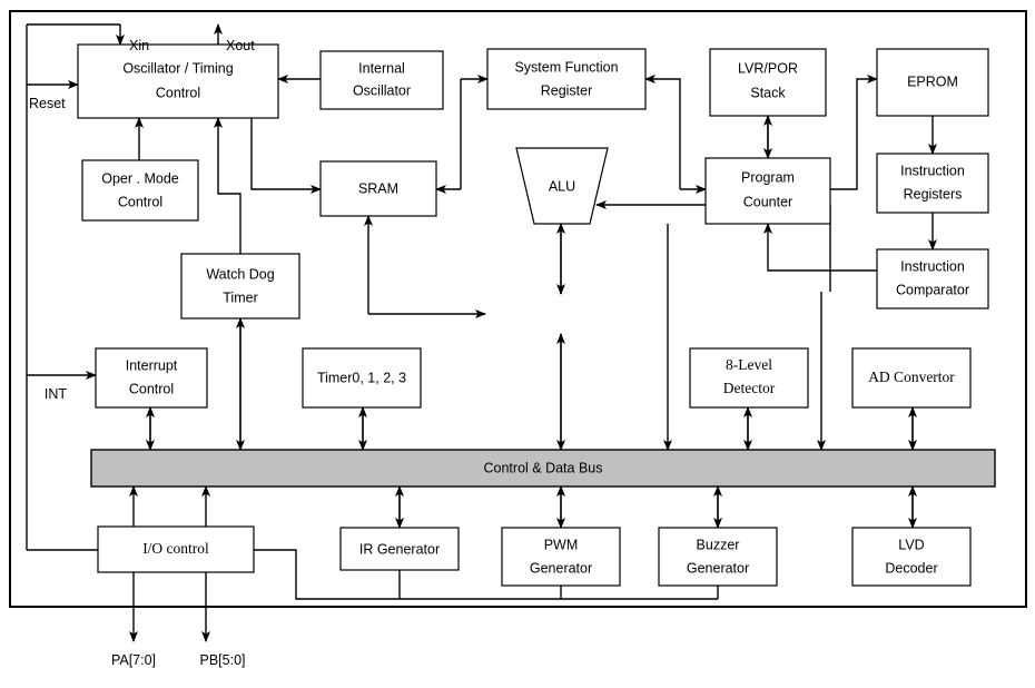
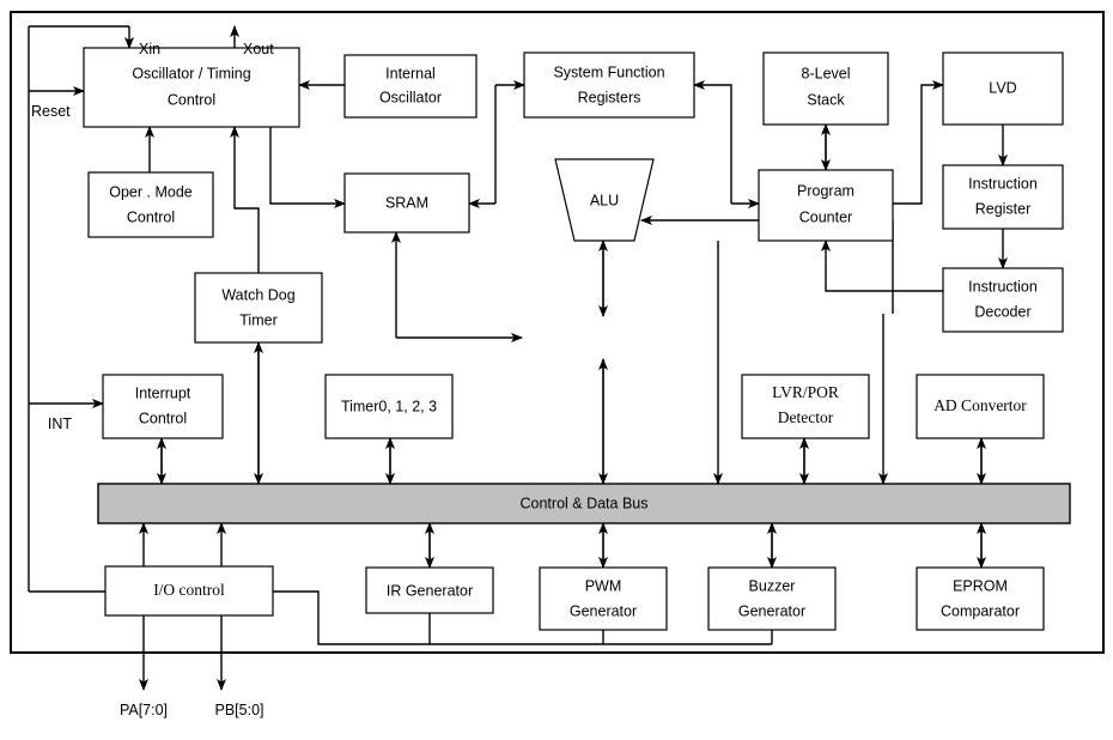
  Oscillator / Timing
  Control
  Internal
  Oscillator
  System Function
- Register
+ Registers
- LVR/POR
+ 8-Level
  Stack
- EPROM
+ LVD
  Oper . Mode
  Control
  SRAM
  ALU
  Program
  Counter
  Instruction
- Registers
+ Register
  Watch Dog
  Timer
  Instruction
- Comparator
+ Decoder
  Interrupt
  Control
  Timer0, 1, 2, 3
- 8-Level
+ LVR/POR
  Detector
  AD Convertor
  Control & Data Bus
  I/O control
  IR Generator
  PWM
  Generator
  Buzzer
  Generator
- LVD
+ EPROM
- Decoder
+ Comparator
  Xin
  Xout
  Reset
  INT
  PA[7:0]
  PB[5:0]
